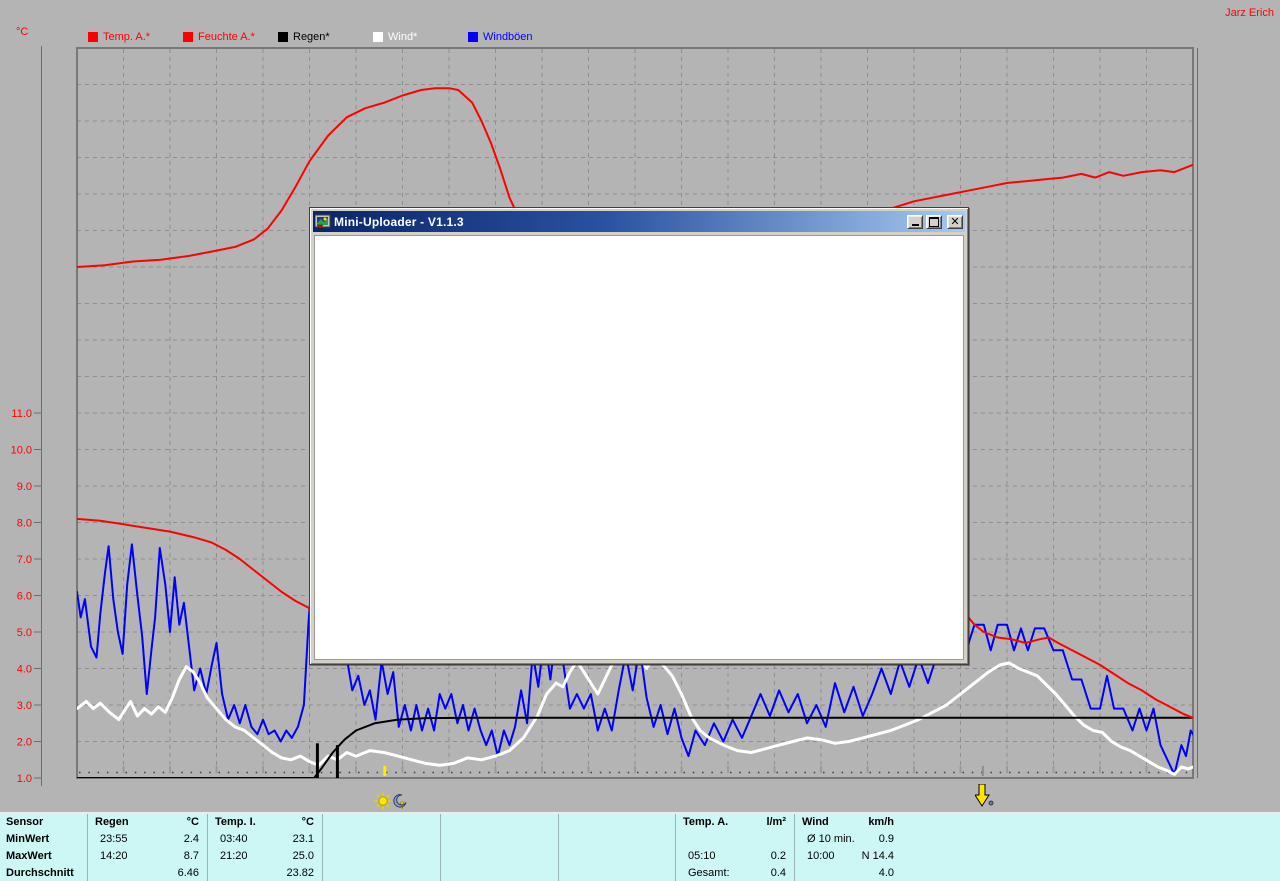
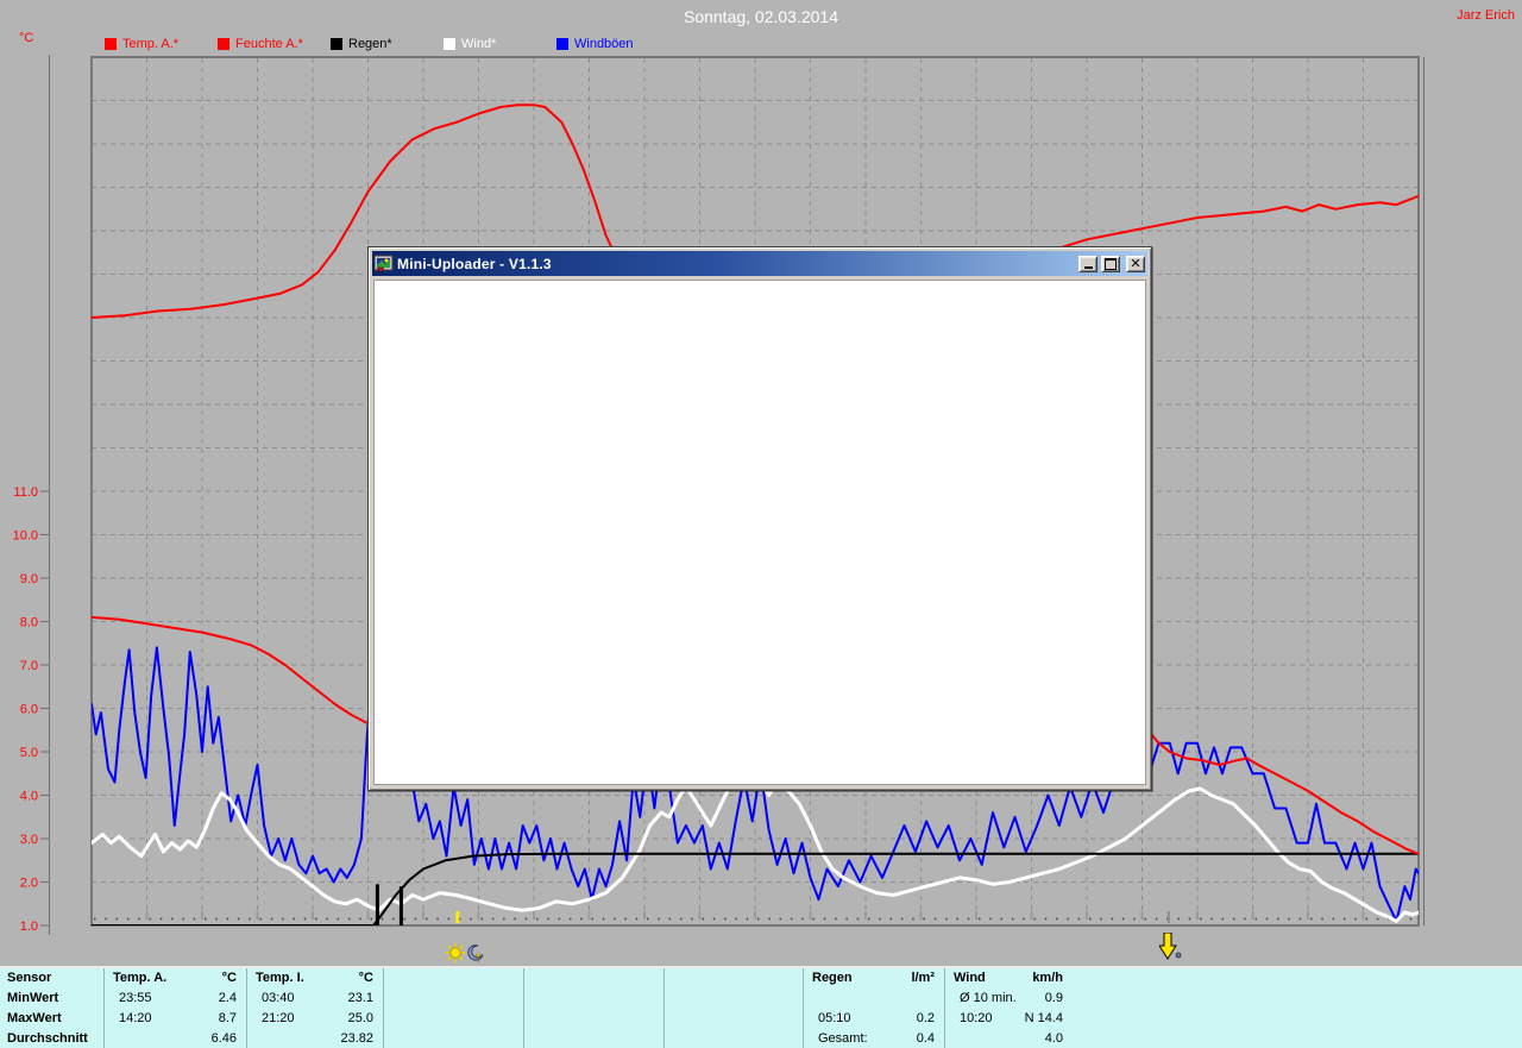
+ Sonntag, 02.03.2014
  Jarz Erich
  °C
  Temp. A.*
  Feuchte A.*
  Regen*
  Wind*
  Windböen
  11.0
  10.0
  9.0
  8.0
  7.0
  6.0
  5.0
  4.0
  3.0
  2.0
  1.0
  Mini-Uploader - V1.1.3
  ✕
  Sensor
  MinWert
  MaxWert
  Durchschnitt
- Regen
+ Temp. A.
  °C
  23:55
  2.4
  14:20
  8.7
  6.46
  Temp. I.
  °C
  03:40
  23.1
  21:20
  25.0
  23.82
- Temp. A.
+ Regen
  l/m²
  05:10
  0.2
  Gesamt:
  0.4
  Wind
  km/h
  Ø 10 min.
  0.9
- 10:00
+ 10:20
  N 14.4
  4.0
